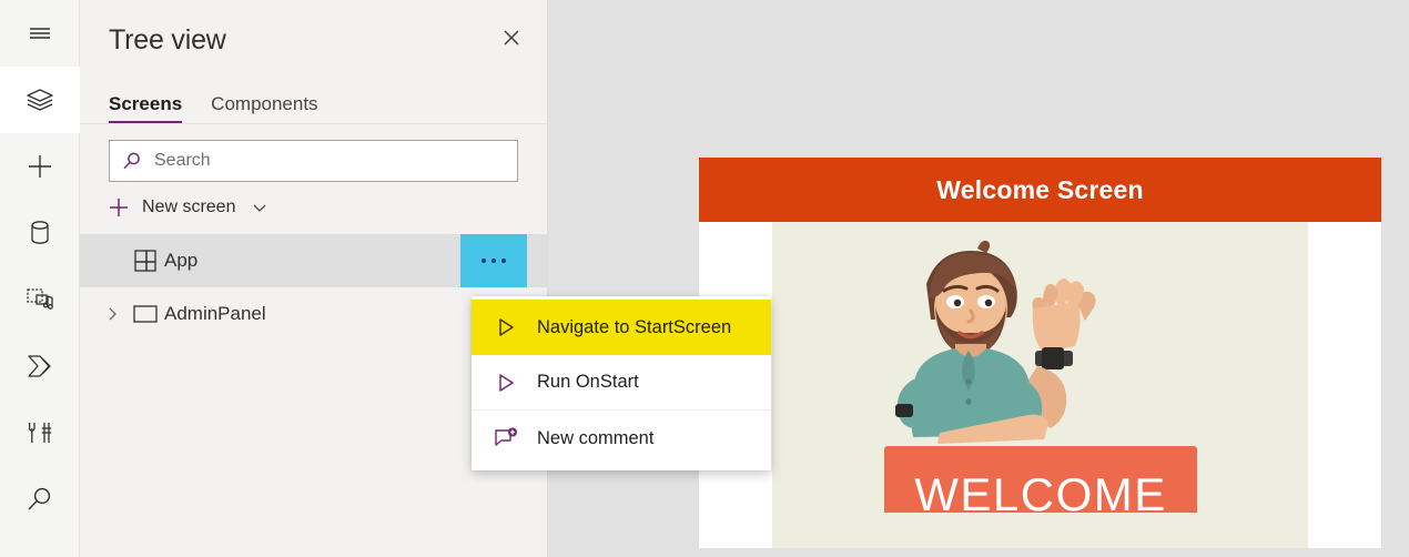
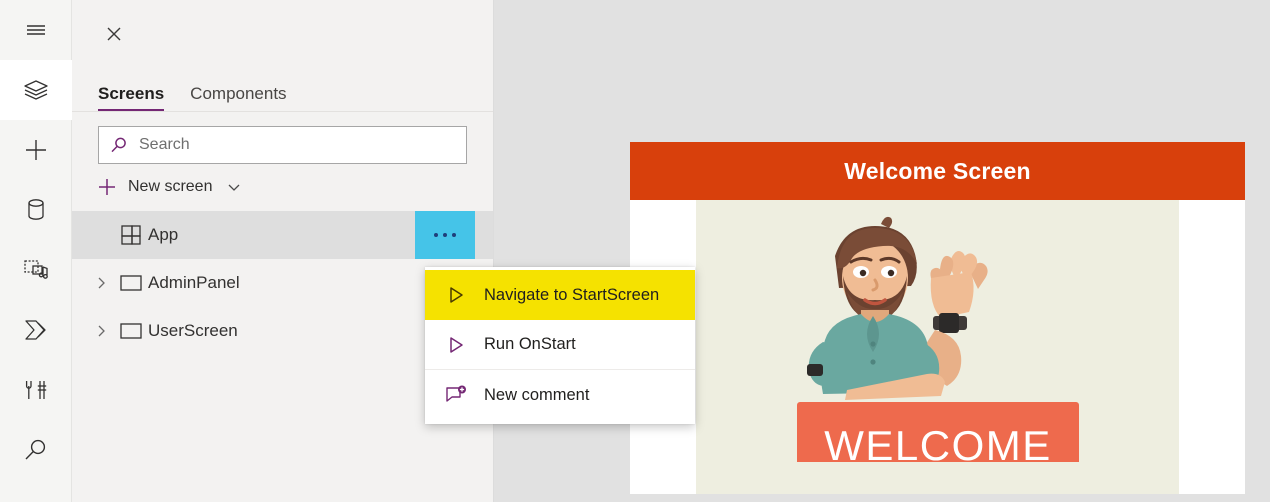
- Tree view
  Screens
  Components
  Search
  New screen
  App
  AdminPanel
+ UserScreen
  Welcome Screen
  WELCOME
  Navigate to StartScreen
  Run OnStart
  New comment
